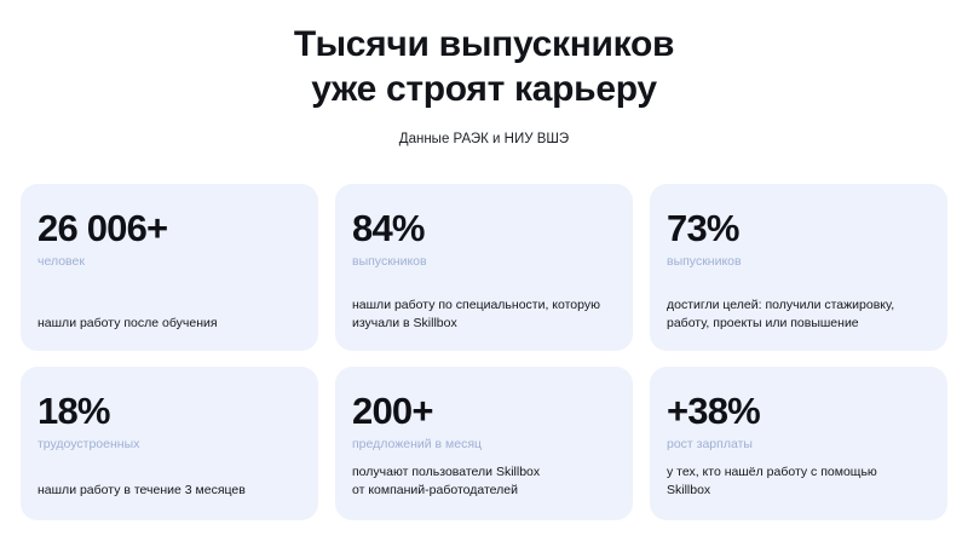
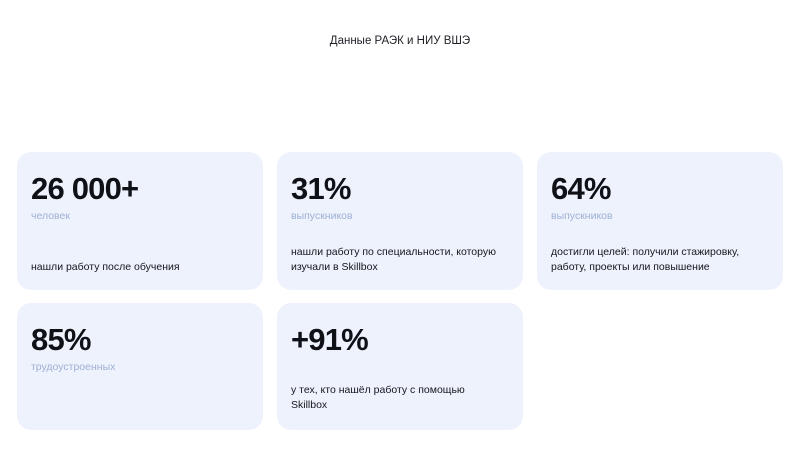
- Тысячи выпускников
- уже строят карьеру
  Данные РАЭК и НИУ ВШЭ
- 26 006+
+ 26 000+
  человек
  нашли работу после обучения
- 84%
+ 31%
  выпускников
  нашли работу по специальности, которую
  изучали в Skillbox
- 73%
+ 64%
  выпускников
  достигли целей: получили стажировку,
  работу, проекты или повышение
- 18%
+ 85%
  трудоустроенных
- нашли работу в течение 3 месяцев
- 200+
- предложений в месяц
- получают пользователи Skillbox
- от компаний-работодателей
- +38%
+ +91%
- рост зарплаты
  у тех, кто нашёл работу с помощью
  Skillbox
